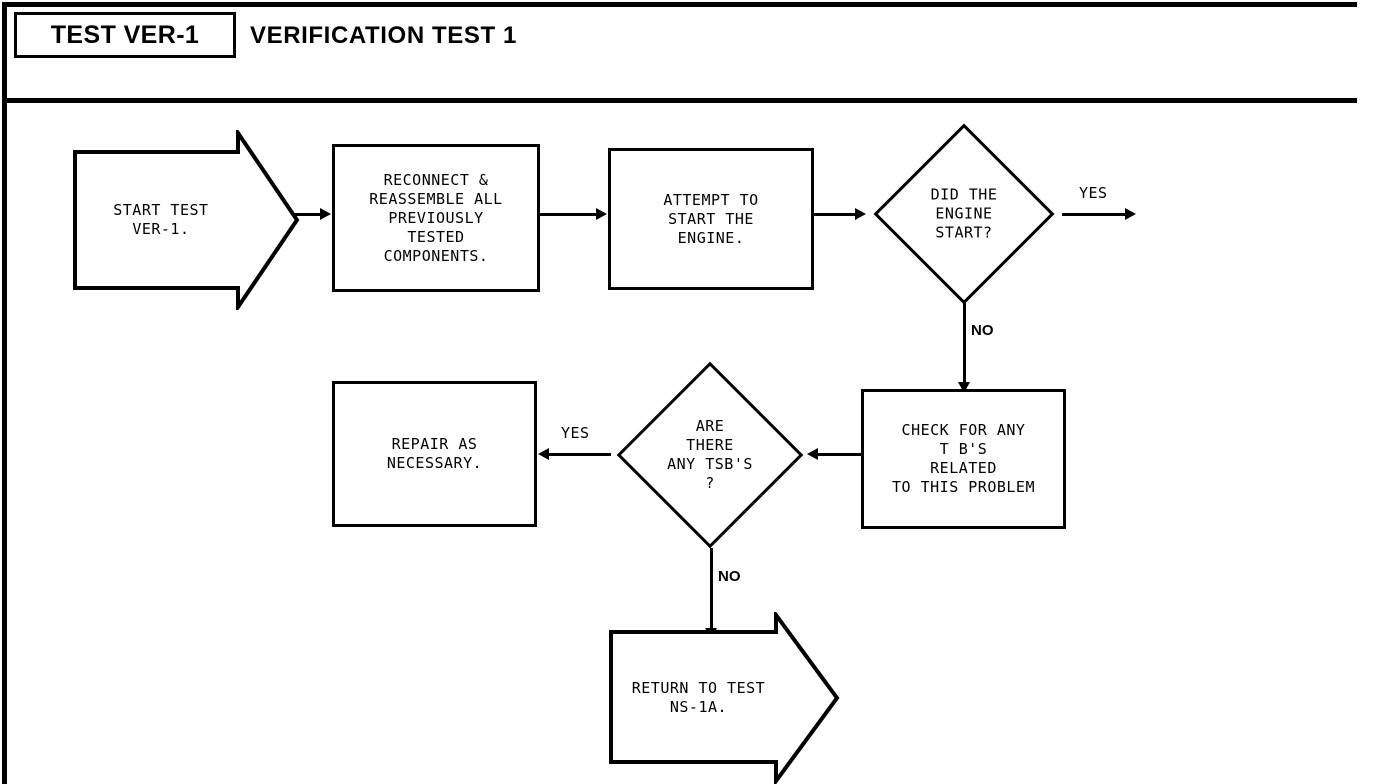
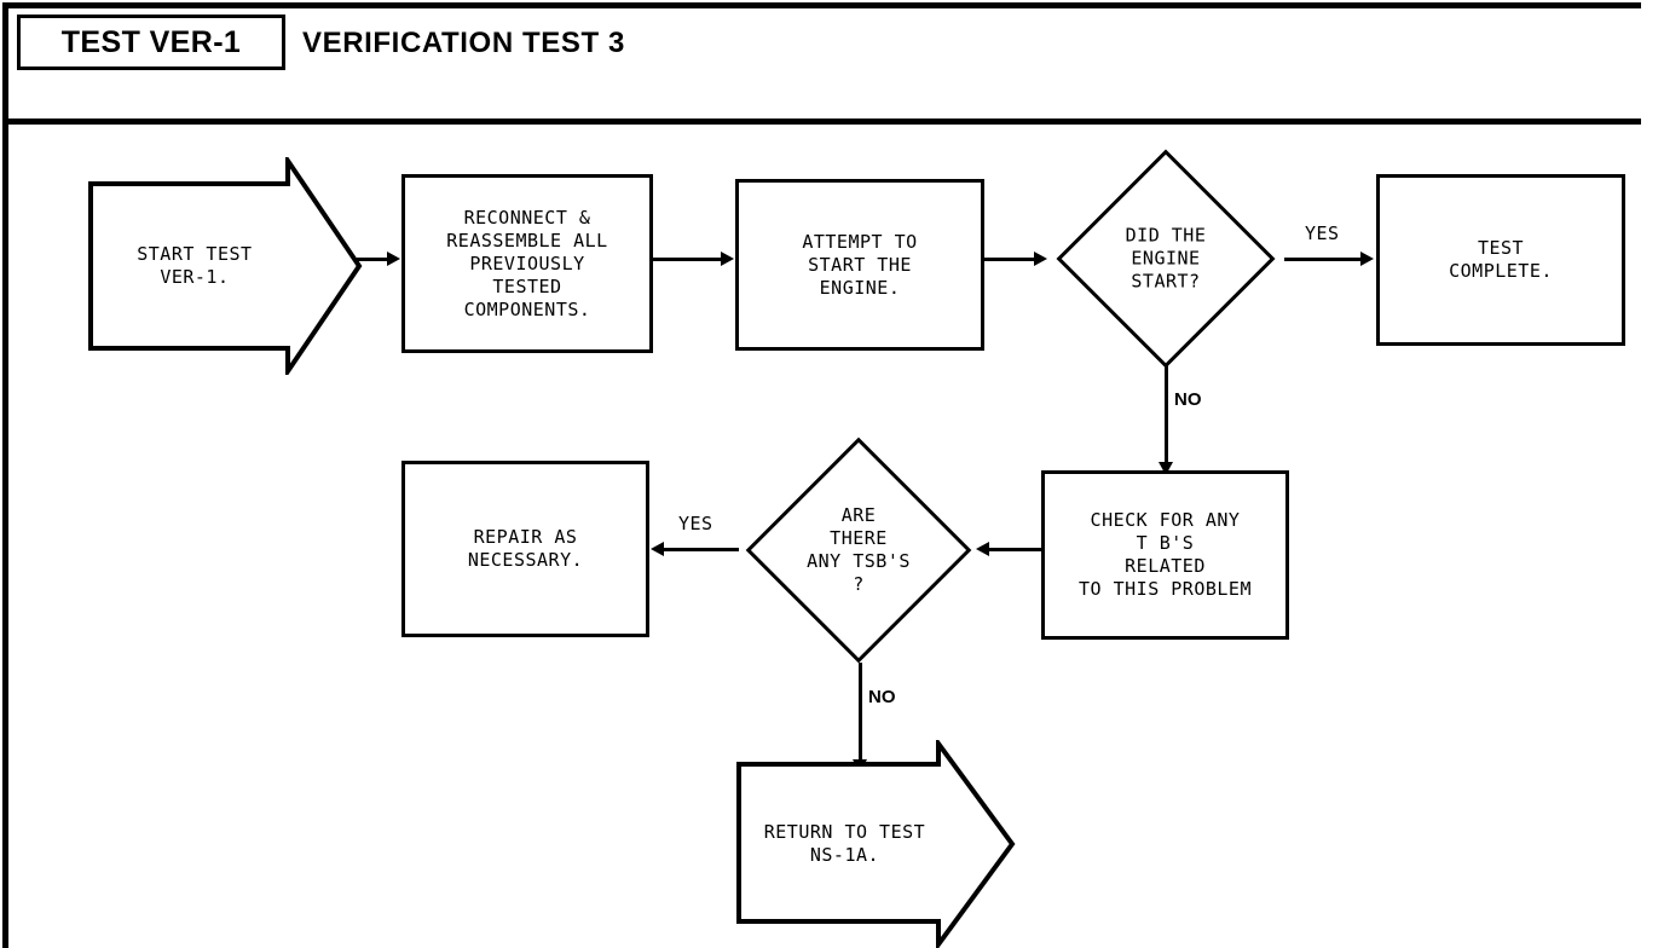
  TEST VER-1
- VERIFICATION TEST 1
+ VERIFICATION TEST 3
  START TEST
  VER-1.
  RECONNECT &
  REASSEMBLE ALL
  PREVIOUSLY
  TESTED
  COMPONENTS.
  ATTEMPT TO
  START THE
  ENGINE.
  DID THE
  ENGINE
  START?
  YES
+ TEST
+ COMPLETE.
  NO
  CHECK FOR ANY
  T B'S
  RELATED
  TO THIS PROBLEM
  ARE
  THERE
  ANY TSB'S
  ?
  YES
  REPAIR AS
  NECESSARY.
  NO
  RETURN TO TEST
  NS-1A.
